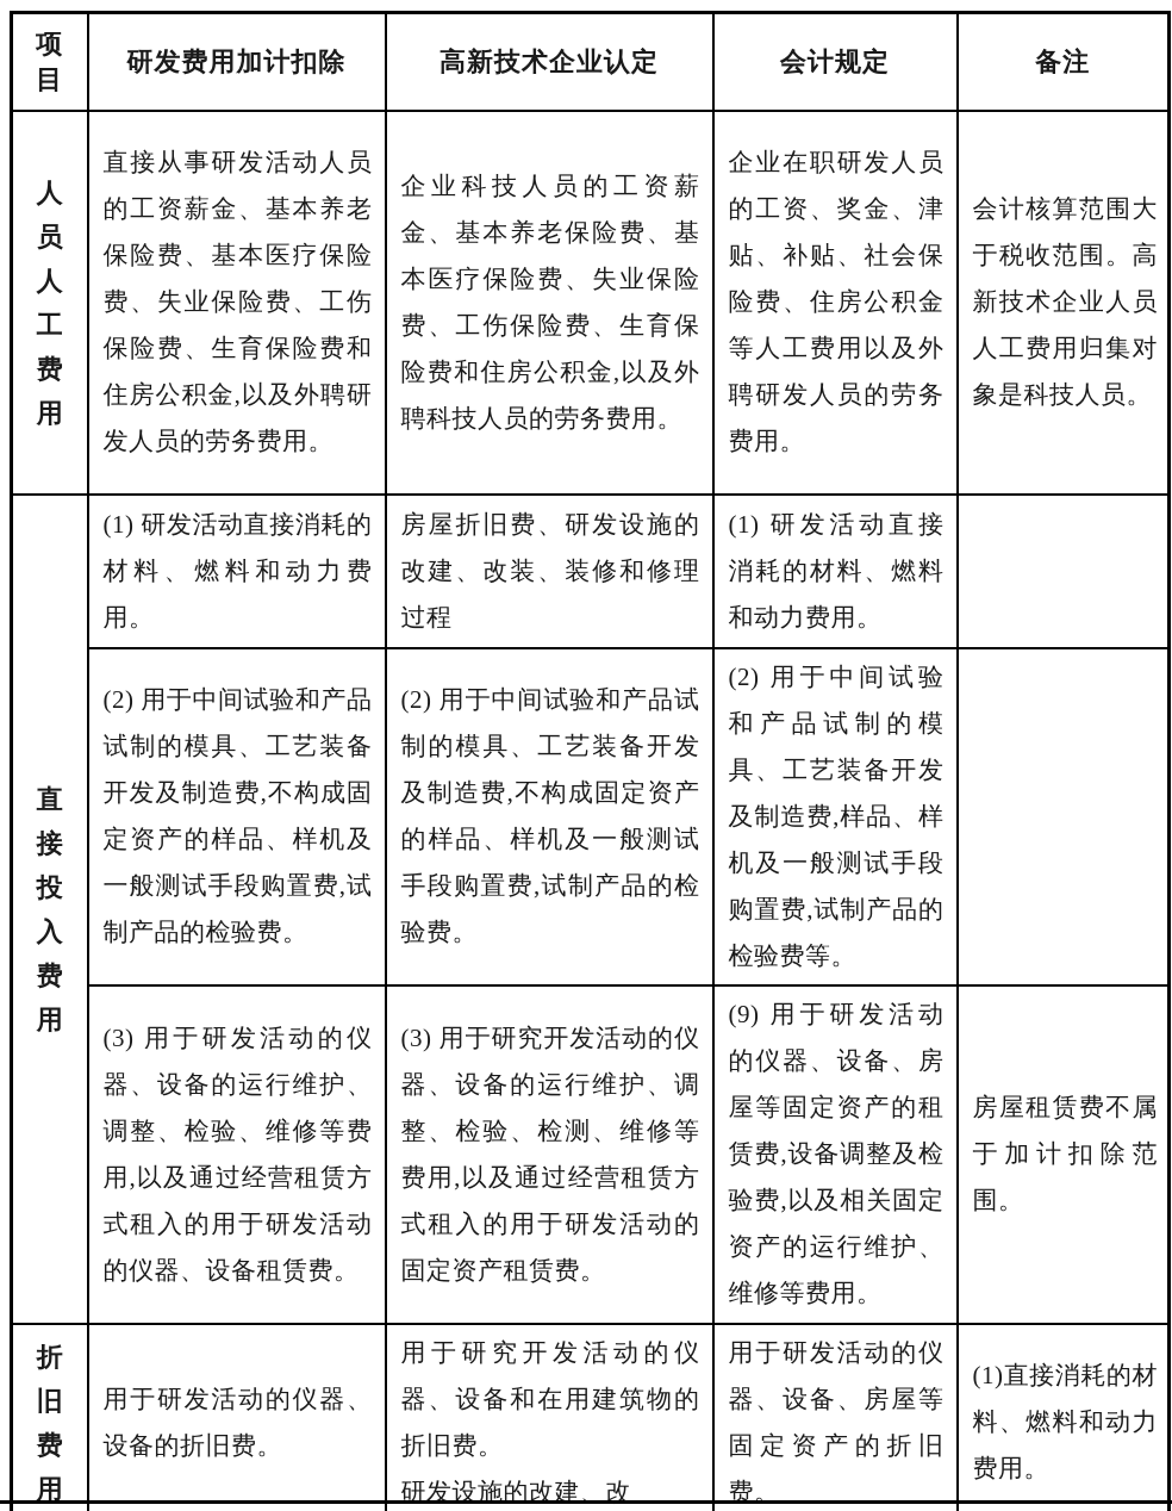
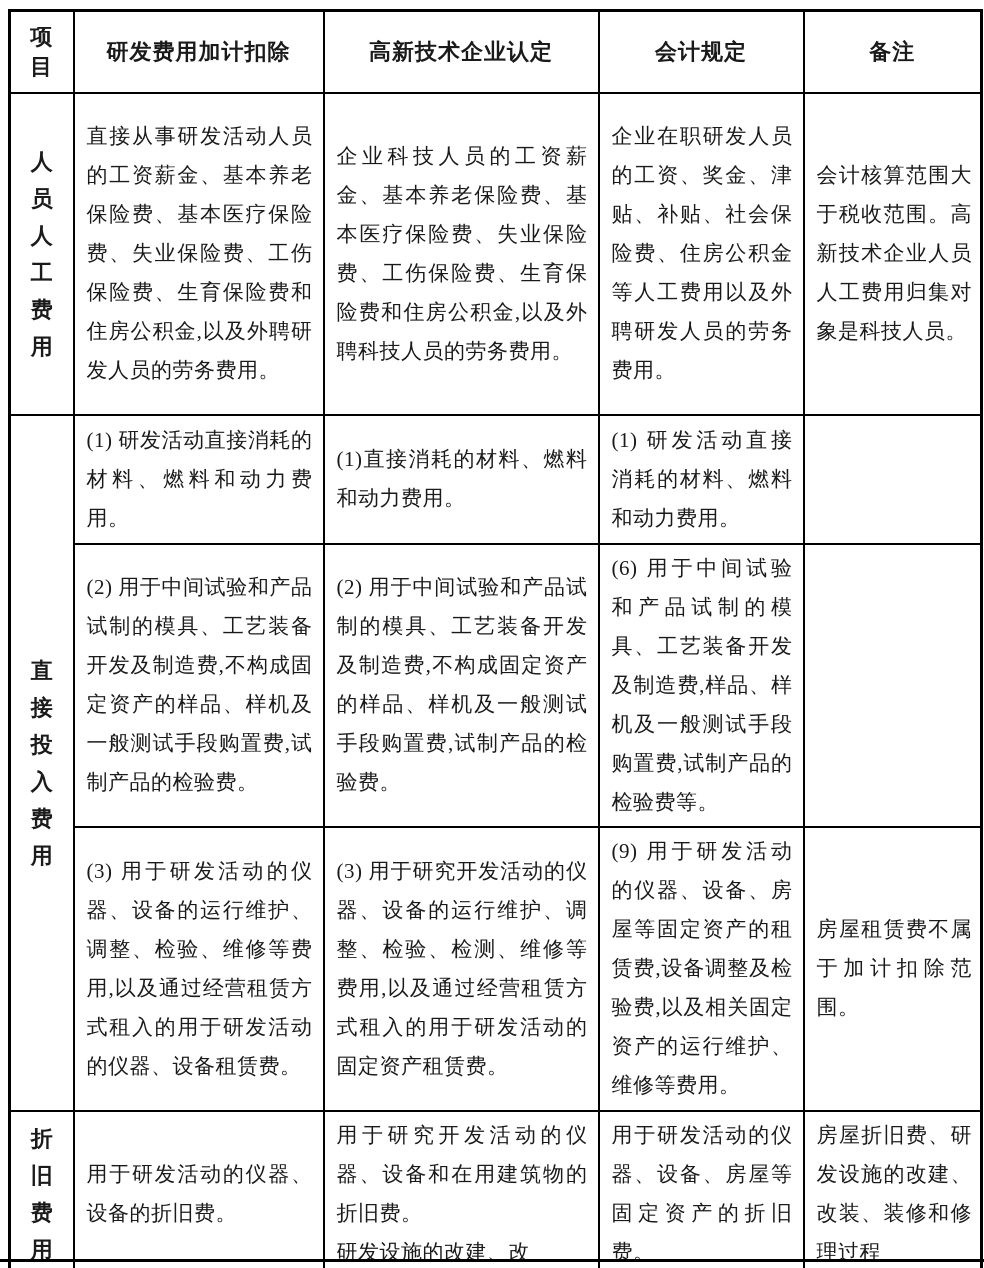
  项 目	研发费用加计扣除	高新技术企业认定	会计规定	备注
  人 员 人 工 费 用	直接从事研发活动人员的工资薪金、基本养老保险费、基本医疗保险费、失业保险费、工伤保险费、生育保险费和住房公积金,以及外聘研发人员的劳务费用。	企业科技人员的工资薪金、基本养老保险费、基本医疗保险费、失业保险费、工伤保险费、生育保险费和住房公积金,以及外聘科技人员的劳务费用。	企业在职研发人员的工资、奖金、津贴、补贴、社会保险费、住房公积金等人工费用以及外聘研发人员的劳务费用。	会计核算范围大于税收范围。高新技术企业人员人工费用归集对象是科技人员。
- 直 接 投 入 费 用	(1) 研发活动直接消耗的材料、燃料和动力费用。	房屋折旧费、研发设施的改建、改装、装修和修理过程	(1) 研发活动直接消耗的材料、燃料和动力费用。
+ 直 接 投 入 费 用	(1) 研发活动直接消耗的材料、燃料和动力费用。	(1)直接消耗的材料、燃料和动力费用。	(1) 研发活动直接消耗的材料、燃料和动力费用。
- (2) 用于中间试验和产品试制的模具、工艺装备开发及制造费,不构成固定资产的样品、样机及一般测试手段购置费,试制产品的检验费。	(2) 用于中间试验和产品试制的模具、工艺装备开发及制造费,不构成固定资产的样品、样机及一般测试手段购置费,试制产品的检验费。	(2) 用于中间试验和产品试制的模具、工艺装备开发及制造费,样品、样机及一般测试手段购置费,试制产品的检验费等。
+ (2) 用于中间试验和产品试制的模具、工艺装备开发及制造费,不构成固定资产的样品、样机及一般测试手段购置费,试制产品的检验费。	(2) 用于中间试验和产品试制的模具、工艺装备开发及制造费,不构成固定资产的样品、样机及一般测试手段购置费,试制产品的检验费。	(6) 用于中间试验和产品试制的模具、工艺装备开发及制造费,样品、样机及一般测试手段购置费,试制产品的检验费等。
  (3) 用于研发活动的仪器、设备的运行维护、调整、检验、维修等费用,以及通过经营租赁方式租入的用于研发活动的仪器、设备租赁费。	(3) 用于研究开发活动的仪器、设备的运行维护、调整、检验、检测、维修等费用,以及通过经营租赁方式租入的用于研发活动的固定资产租赁费。	(9) 用于研发活动的仪器、设备、房屋等固定资产的租赁费,设备调整及检验费,以及相关固定资产的运行维护、维修等费用。	房屋租赁费不属于加计扣除范围。
- 折 旧 费 用	用于研发活动的仪器、设备的折旧费。	用于研究开发活动的仪器、设备和在用建筑物的折旧费。 研发设施的改建、改	用于研发活动的仪器、设备、房屋等固定资产的折旧费。	(1)直接消耗的材料、燃料和动力费用。
+ 折 旧 费 用	用于研发活动的仪器、设备的折旧费。	用于研究开发活动的仪器、设备和在用建筑物的折旧费。 研发设施的改建、改	用于研发活动的仪器、设备、房屋等固定资产的折旧费。	房屋折旧费、研发设施的改建、改装、装修和修理过程
